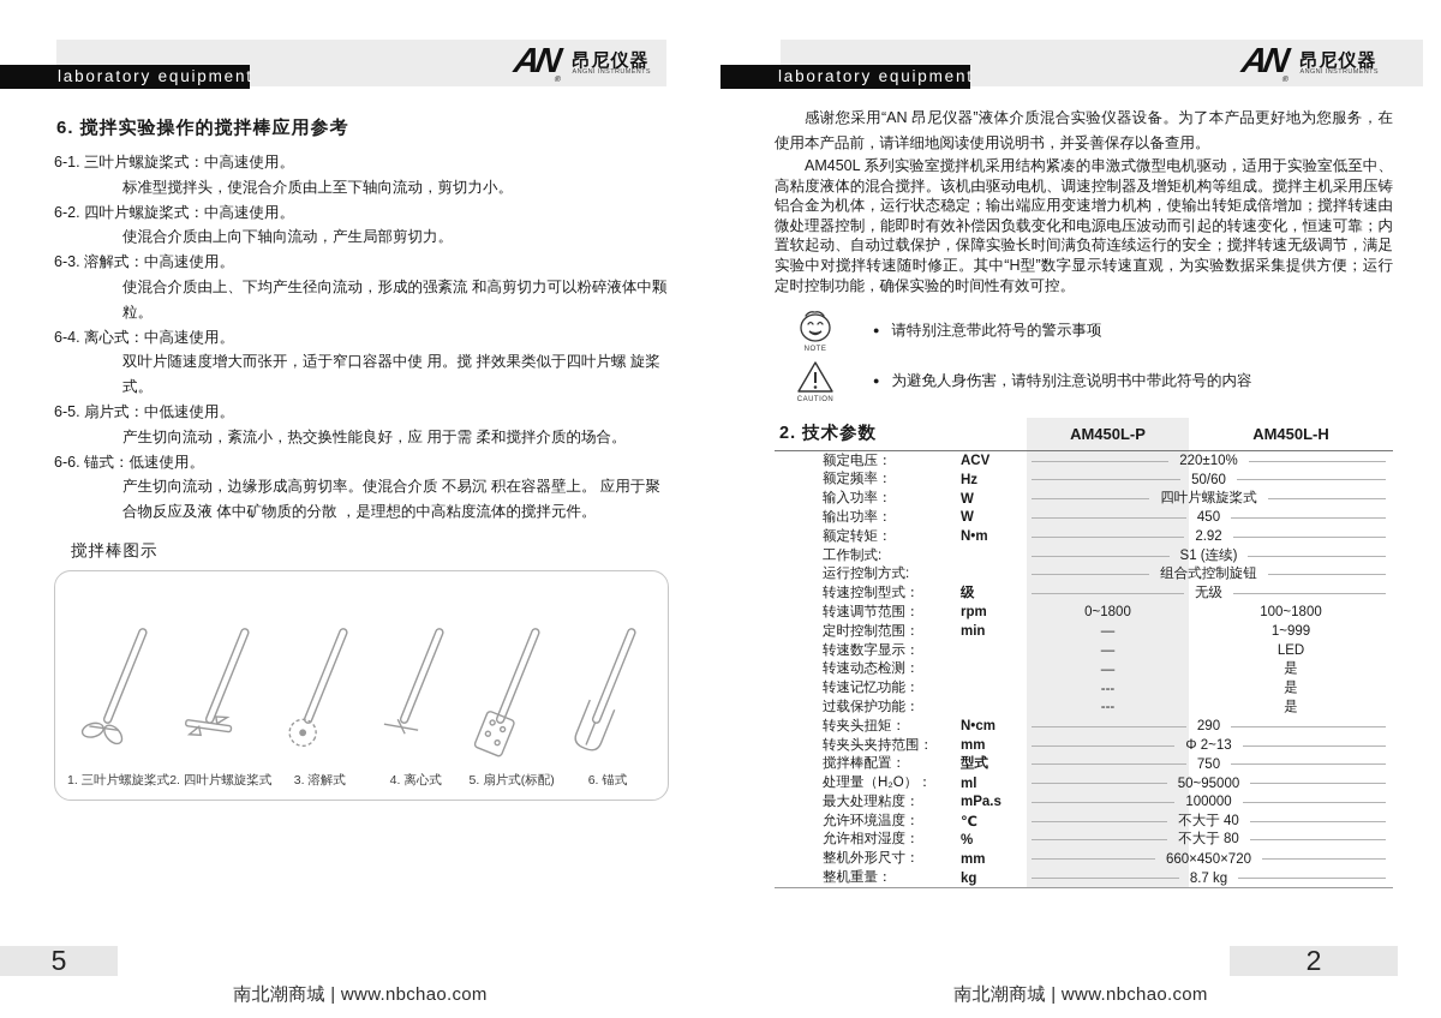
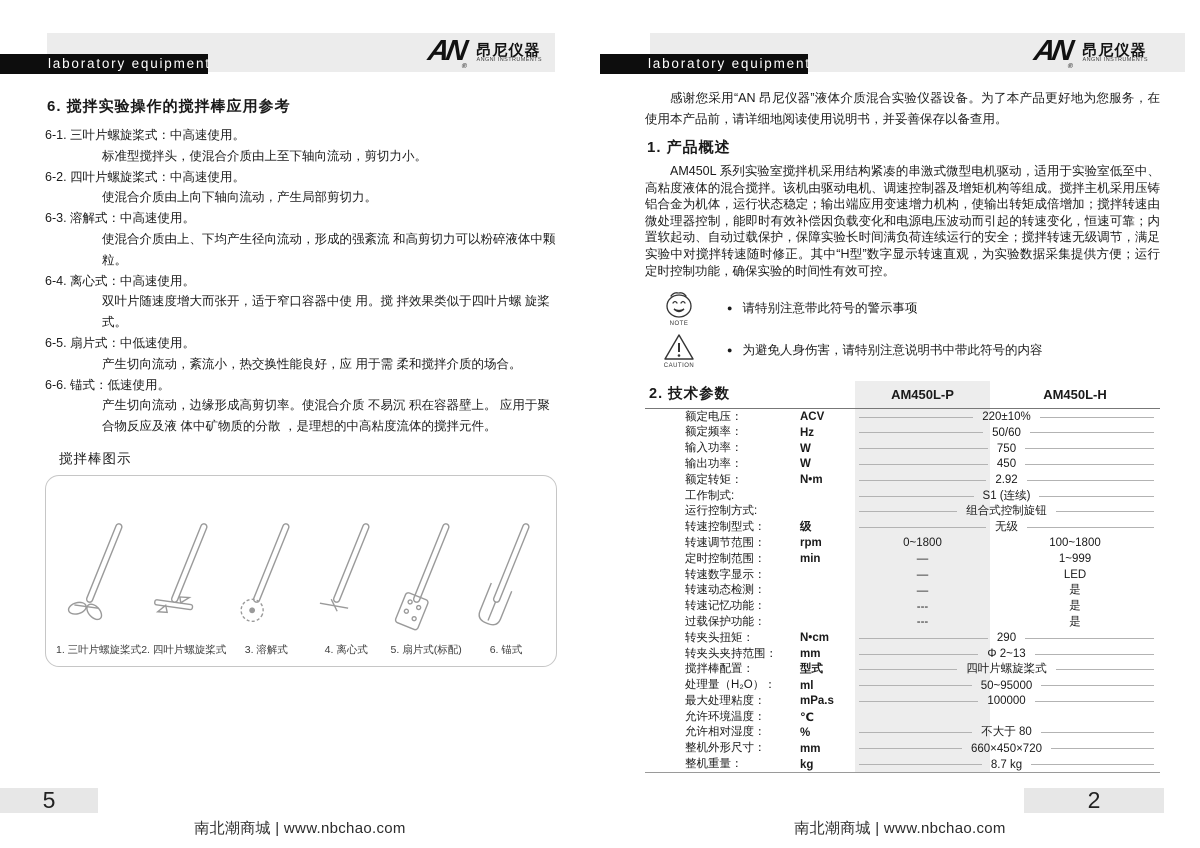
  laboratory equipment
  昂尼仪器
  6. 搅拌实验操作的搅拌棒应用参考
  6-1. 三叶片螺旋桨式：中高速使用。
  标准型搅拌头，使混合介质由上至下轴向流动，剪切力小。
  6-2. 四叶片螺旋桨式：中高速使用。
  使混合介质由上向下轴向流动，产生局部剪切力。
  6-3. 溶解式：中高速使用。
  使混合介质由上、下均产生径向流动，形成的强紊流 和高剪切力可以粉碎液体中颗粒。
  6-4. 离心式：中高速使用。
  双叶片随速度增大而张开，适于窄口容器中使 用。搅 拌效果类似于四叶片螺 旋桨式。
  6-5. 扇片式：中低速使用。
  产生切向流动，紊流小，热交换性能良好，应 用于需 柔和搅拌介质的场合。
  6-6. 锚式：低速使用。
  产生切向流动，边缘形成高剪切率。使混合介质 不易沉 积在容器壁上。 应用于聚合物反应及液 体中矿物质的分散 ，是理想的中高粘度流体的搅拌元件。
  搅拌棒图示
  1. 三叶片螺旋桨式
  2. 四叶片螺旋桨式
  3. 溶解式
  4. 离心式
  5. 扇片式(标配)
  6. 锚式
  5
  南北潮商城 | www.nbchao.com
  laboratory equipment
  昂尼仪器
  感谢您采用“AN 昂尼仪器”液体介质混合实验仪器设备。为了本产品更好地为您服务，在使用本产品前，请详细地阅读使用说明书，并妥善保存以备查用。
+ 1. 产品概述
  AM450L 系列实验室搅拌机采用结构紧凑的串激式微型电机驱动，适用于实验室低至中、高粘度液体的混合搅拌。该机由驱动电机、调速控制器及增矩机构等组成。搅拌主机采用压铸铝合金为机体，运行状态稳定；输出端应用变速增力机构，使输出转矩成倍增加；搅拌转速由微处理器控制，能即时有效补偿因负载变化和电源电压波动而引起的转速变化，恒速可靠；内置软起动、自动过载保护，保障实验长时间满负荷连续运行的安全；搅拌转速无级调节，满足实验中对搅拌转速随时修正。其中“H型”数字显示转速直观，为实验数据采集提供方便；运行定时控制功能，确保实验的时间性有效可控。
  ● 请特别注意带此符号的警示事项
  ● 为避免人身伤害，请特别注意说明书中带此符号的内容
  2. 技术参数
  AM450L-P
  AM450L-H
  额定电压：
  ACV
  220±10%
  额定频率：
  Hz
  50/60
  输入功率：
  W
- 四叶片螺旋桨式
+ 750
  输出功率：
  W
  450
  额定转矩：
  N•m
  2.92
  工作制式:
  S1 (连续)
  运行控制方式:
  组合式控制旋钮
  转速控制型式：
  级
  无级
  转速调节范围：
  rpm
  0~1800
  100~1800
  定时控制范围：
  min
  —
  1~999
  转速数字显示：
  —
  LED
  转速动态检测：
  —
  是
  转速记忆功能：
  ---
  是
  过载保护功能：
  ---
  是
  转夹头扭矩：
  N•cm
  290
  转夹头夹持范围：
  mm
  Φ 2~13
  搅拌棒配置：
  型式
- 750
+ 四叶片螺旋桨式
  处理量（H₂O）：
  ml
  50~95000
  最大处理粘度：
  mPa.s
  100000
  允许环境温度：
  ℃
- 不大于 40
  允许相对湿度：
  %
  不大于 80
  整机外形尺寸：
  mm
  660×450×720
  整机重量：
  kg
  8.7 kg
  2
  南北潮商城 | www.nbchao.com
